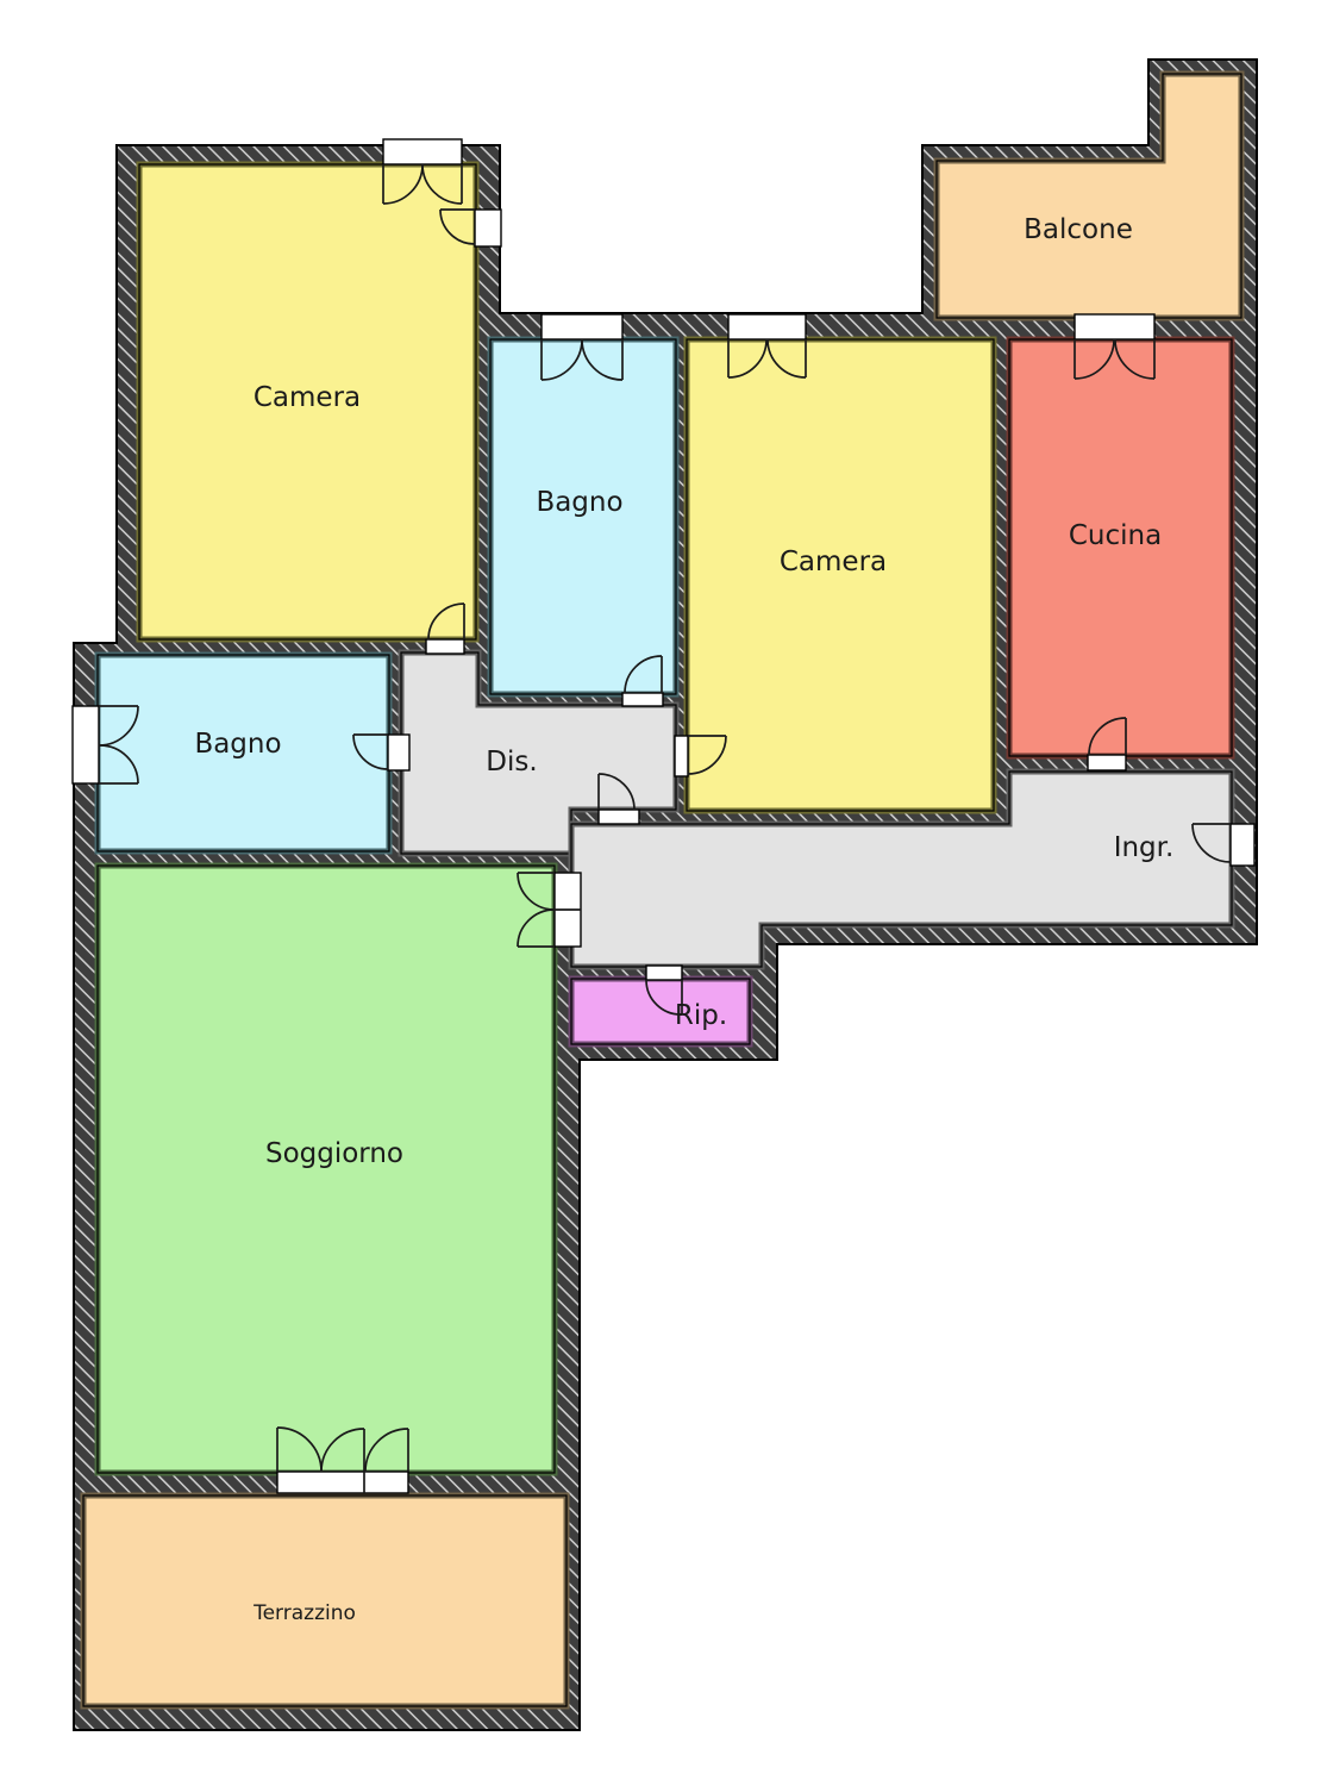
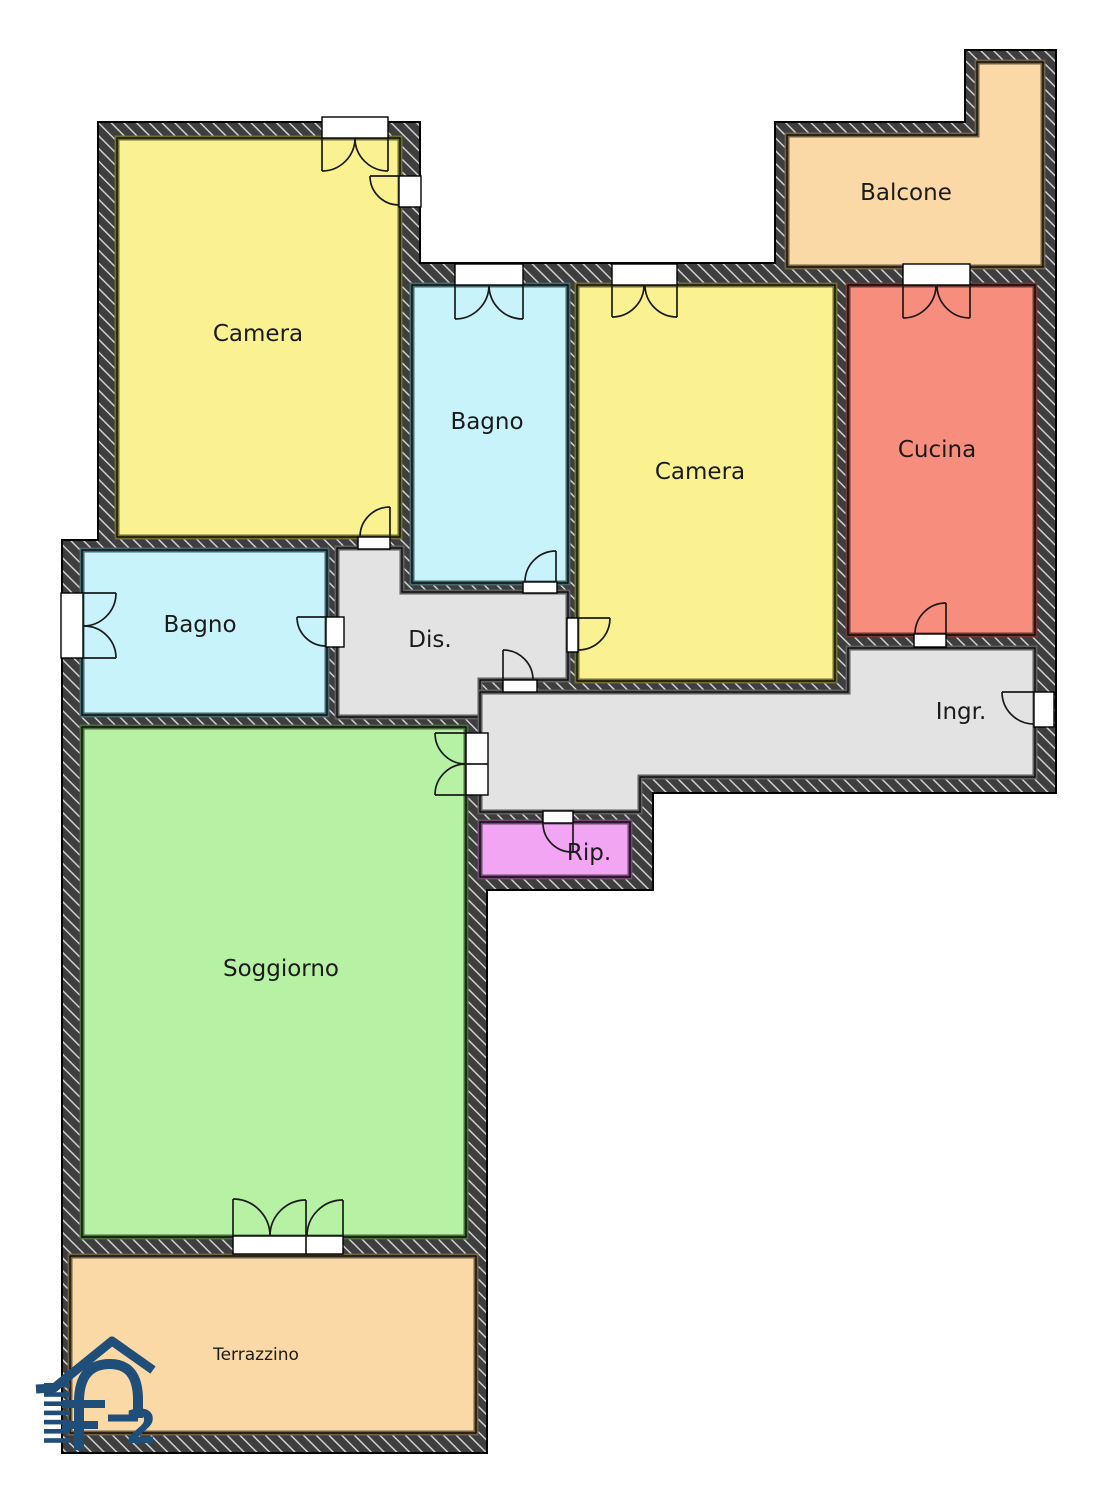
  Camera
  Bagno
  Camera
  Cucina
  Balcone
  Bagno
  Dis.
  Ingr.
  Rip.
  Soggiorno
  Terrazzino
+ 2
